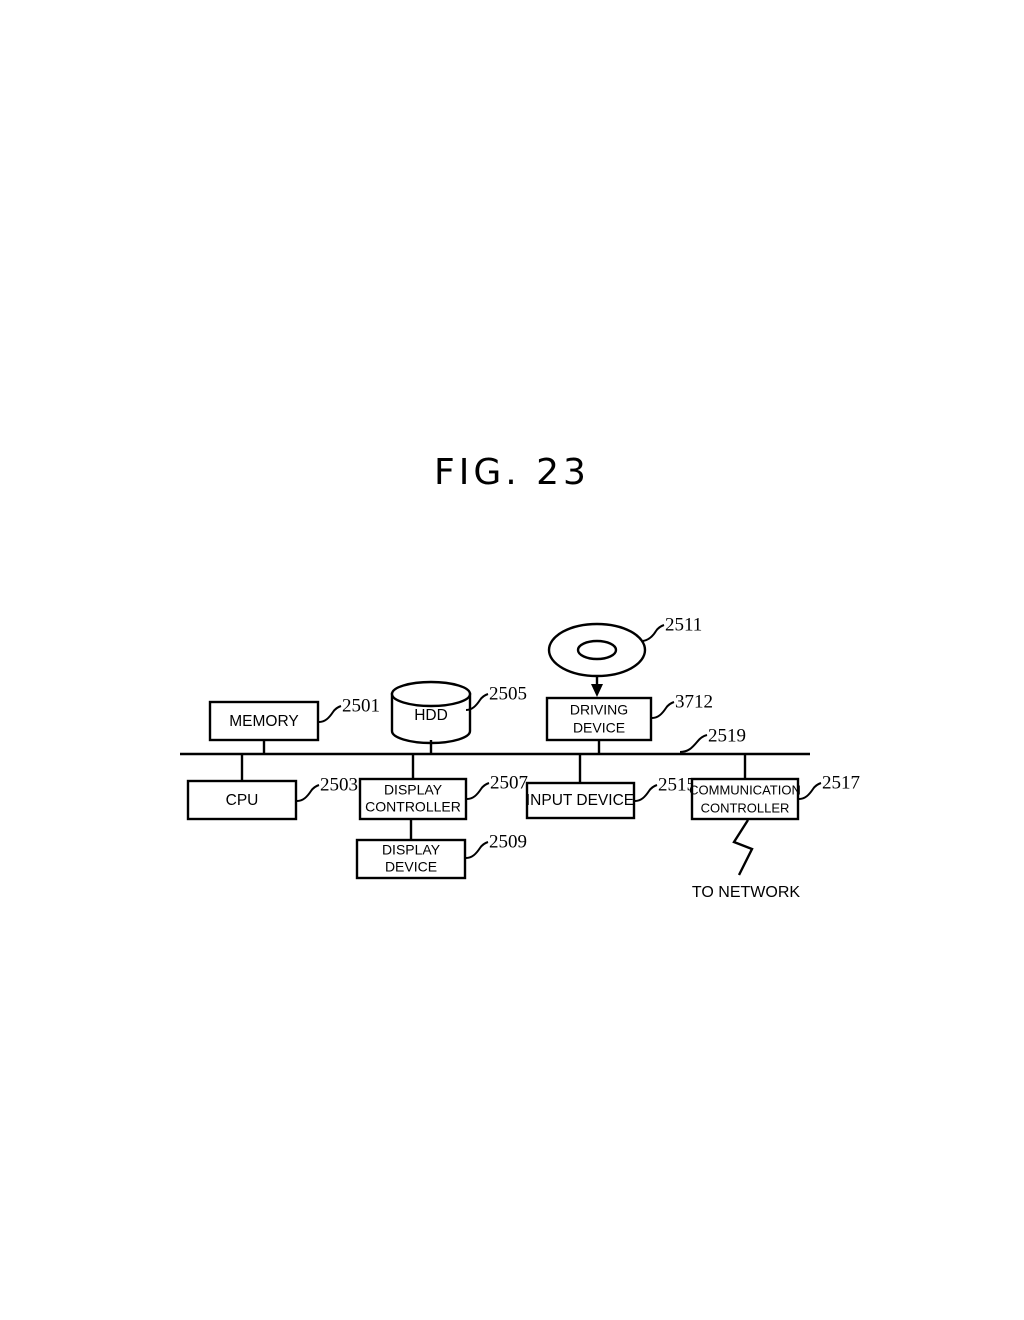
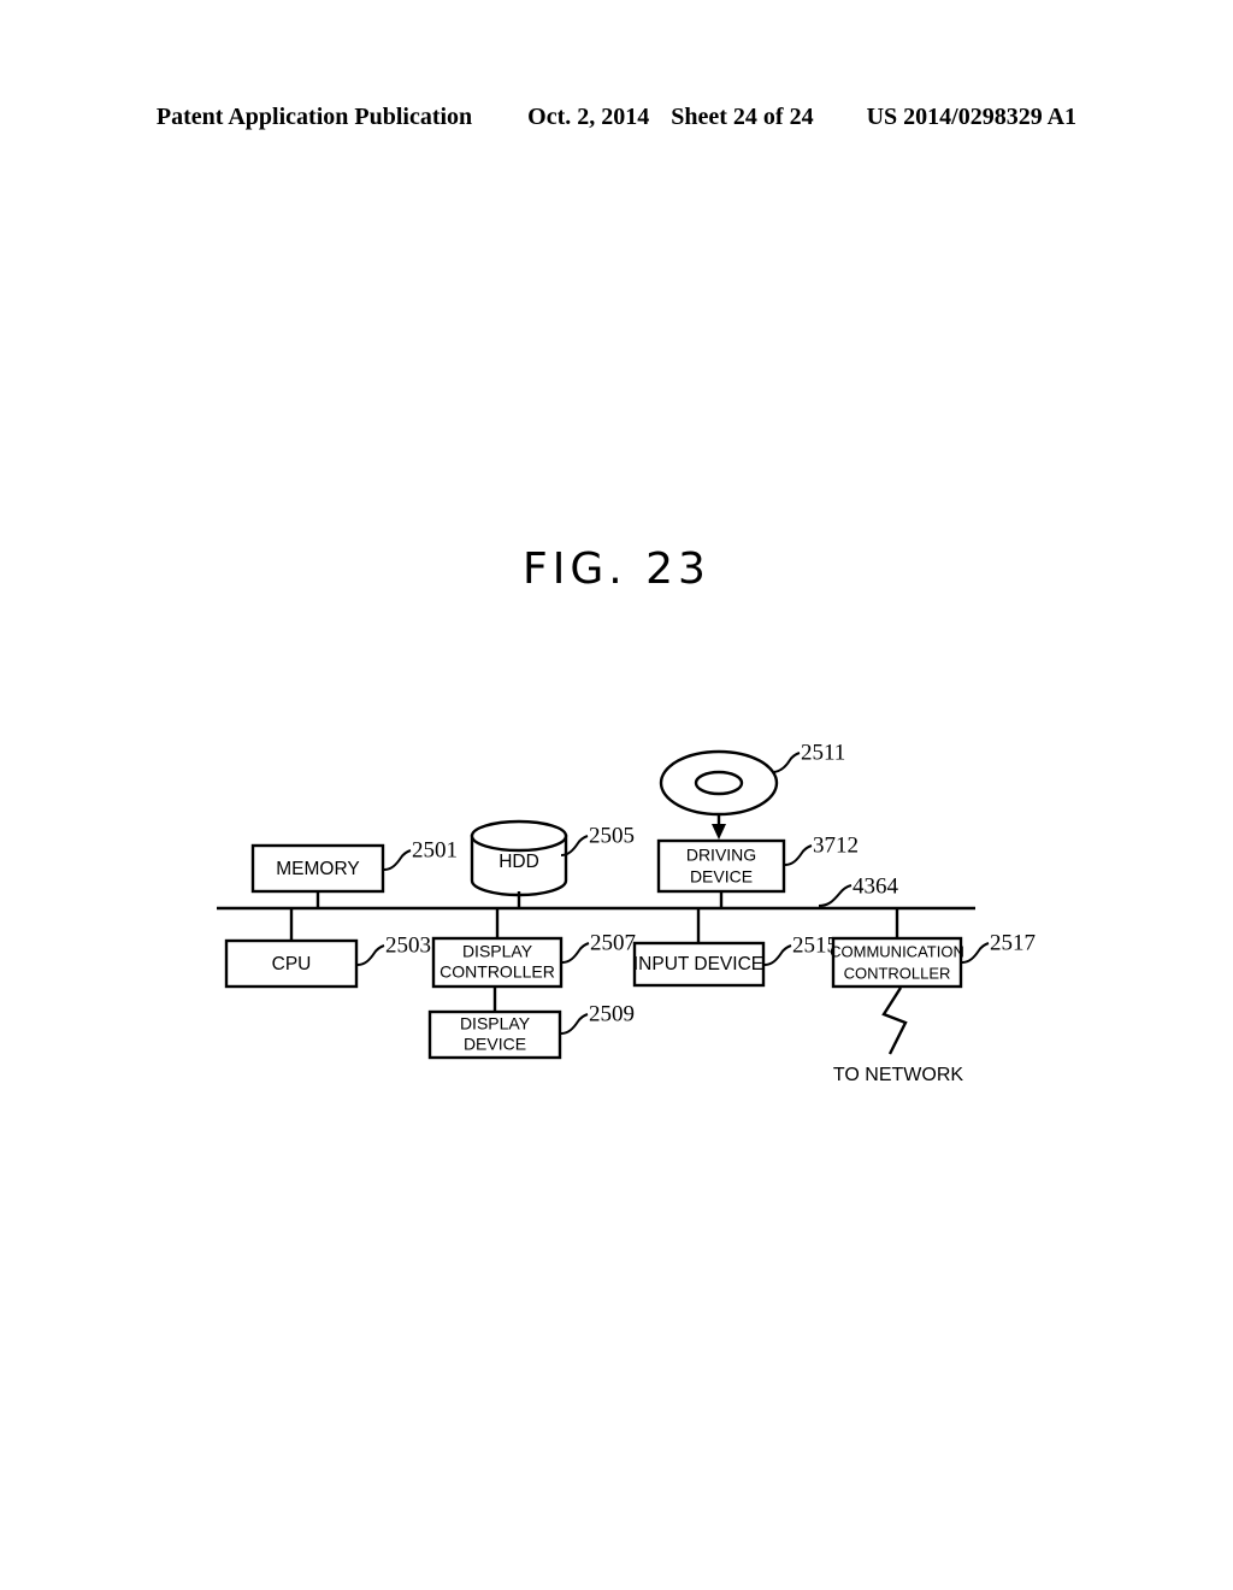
+ Patent Application Publication Oct. 2, 2014 Sheet 24 of 24 US 2014/0298329 A1
  FIG. 23
- 2519
+ 4364
  MEMORY
  2501
  CPU
  2503
  HDD
  2505
  DISPLAY
  CONTROLLER
  2507
  DISPLAY
  DEVICE
  2509
  2511
  DRIVING
  DEVICE
  3712
  INPUT DEVICE
  251
  COMMUNICATION
  CONTROLLER
  2517
  TO NETWORK
